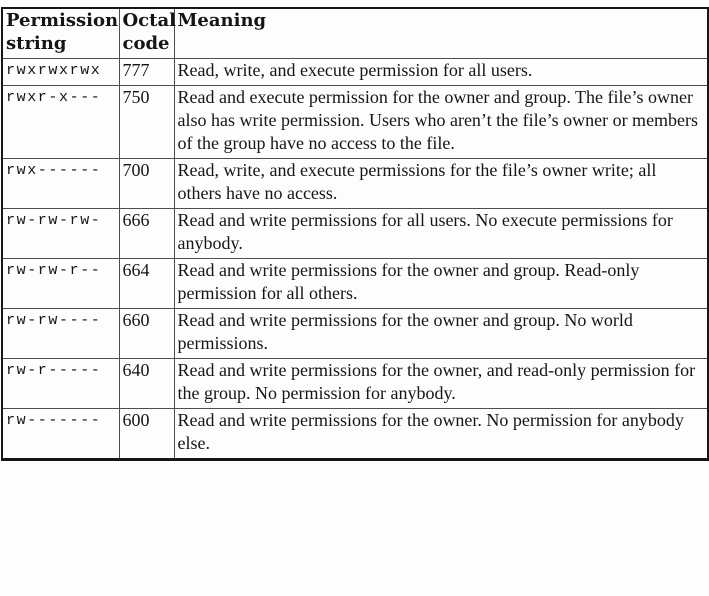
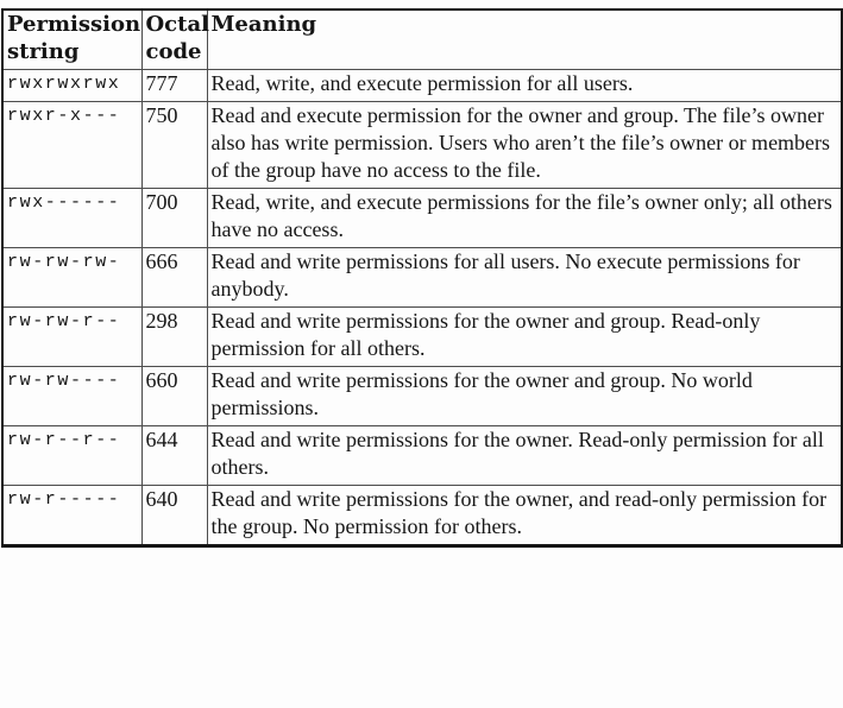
  Permission string	Octal code	Meaning
  rwxrwxrwx	777	Read, write, and execute permission for all users.
  rwxr-x---	750	Read and execute permission for the owner and group. The file’s owner also has write permission. Users who aren’t the file’s owner or members of the group have no access to the file.
- rwx------	700	Read, write, and execute permissions for the file’s owner write; all others have no access.
+ rwx------	700	Read, write, and execute permissions for the file’s owner only; all others have no access.
  rw-rw-rw-	666	Read and write permissions for all users. No execute permissions for anybody.
- rw-rw-r--	664	Read and write permissions for the owner and group. Read-only permission for all others.
+ rw-rw-r--	298	Read and write permissions for the owner and group. Read-only permission for all others.
  rw-rw----	660	Read and write permissions for the owner and group. No world permissions.
+ rw-r--r--	644	Read and write permissions for the owner. Read-only permission for all others.
- rw-r-----	640	Read and write permissions for the owner, and read-only permission for the group. No permission for anybody.
+ rw-r-----	640	Read and write permissions for the owner, and read-only permission for the group. No permission for others.
- rw-------	600	Read and write permissions for the owner. No permission for anybody else.
